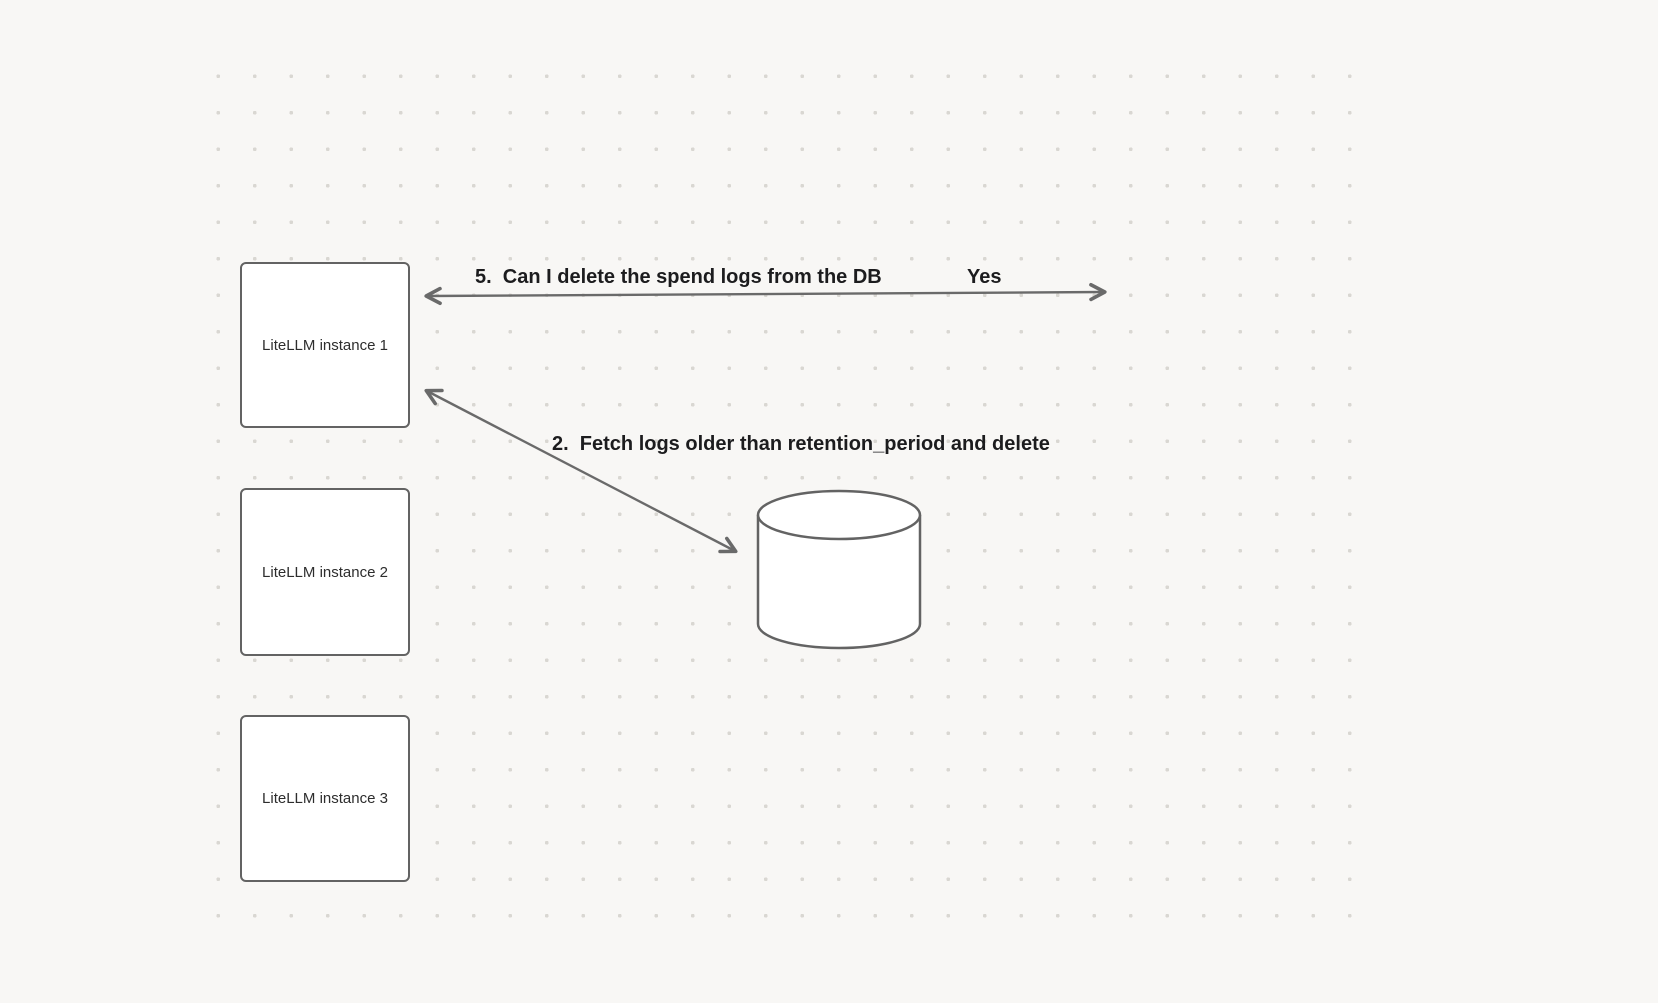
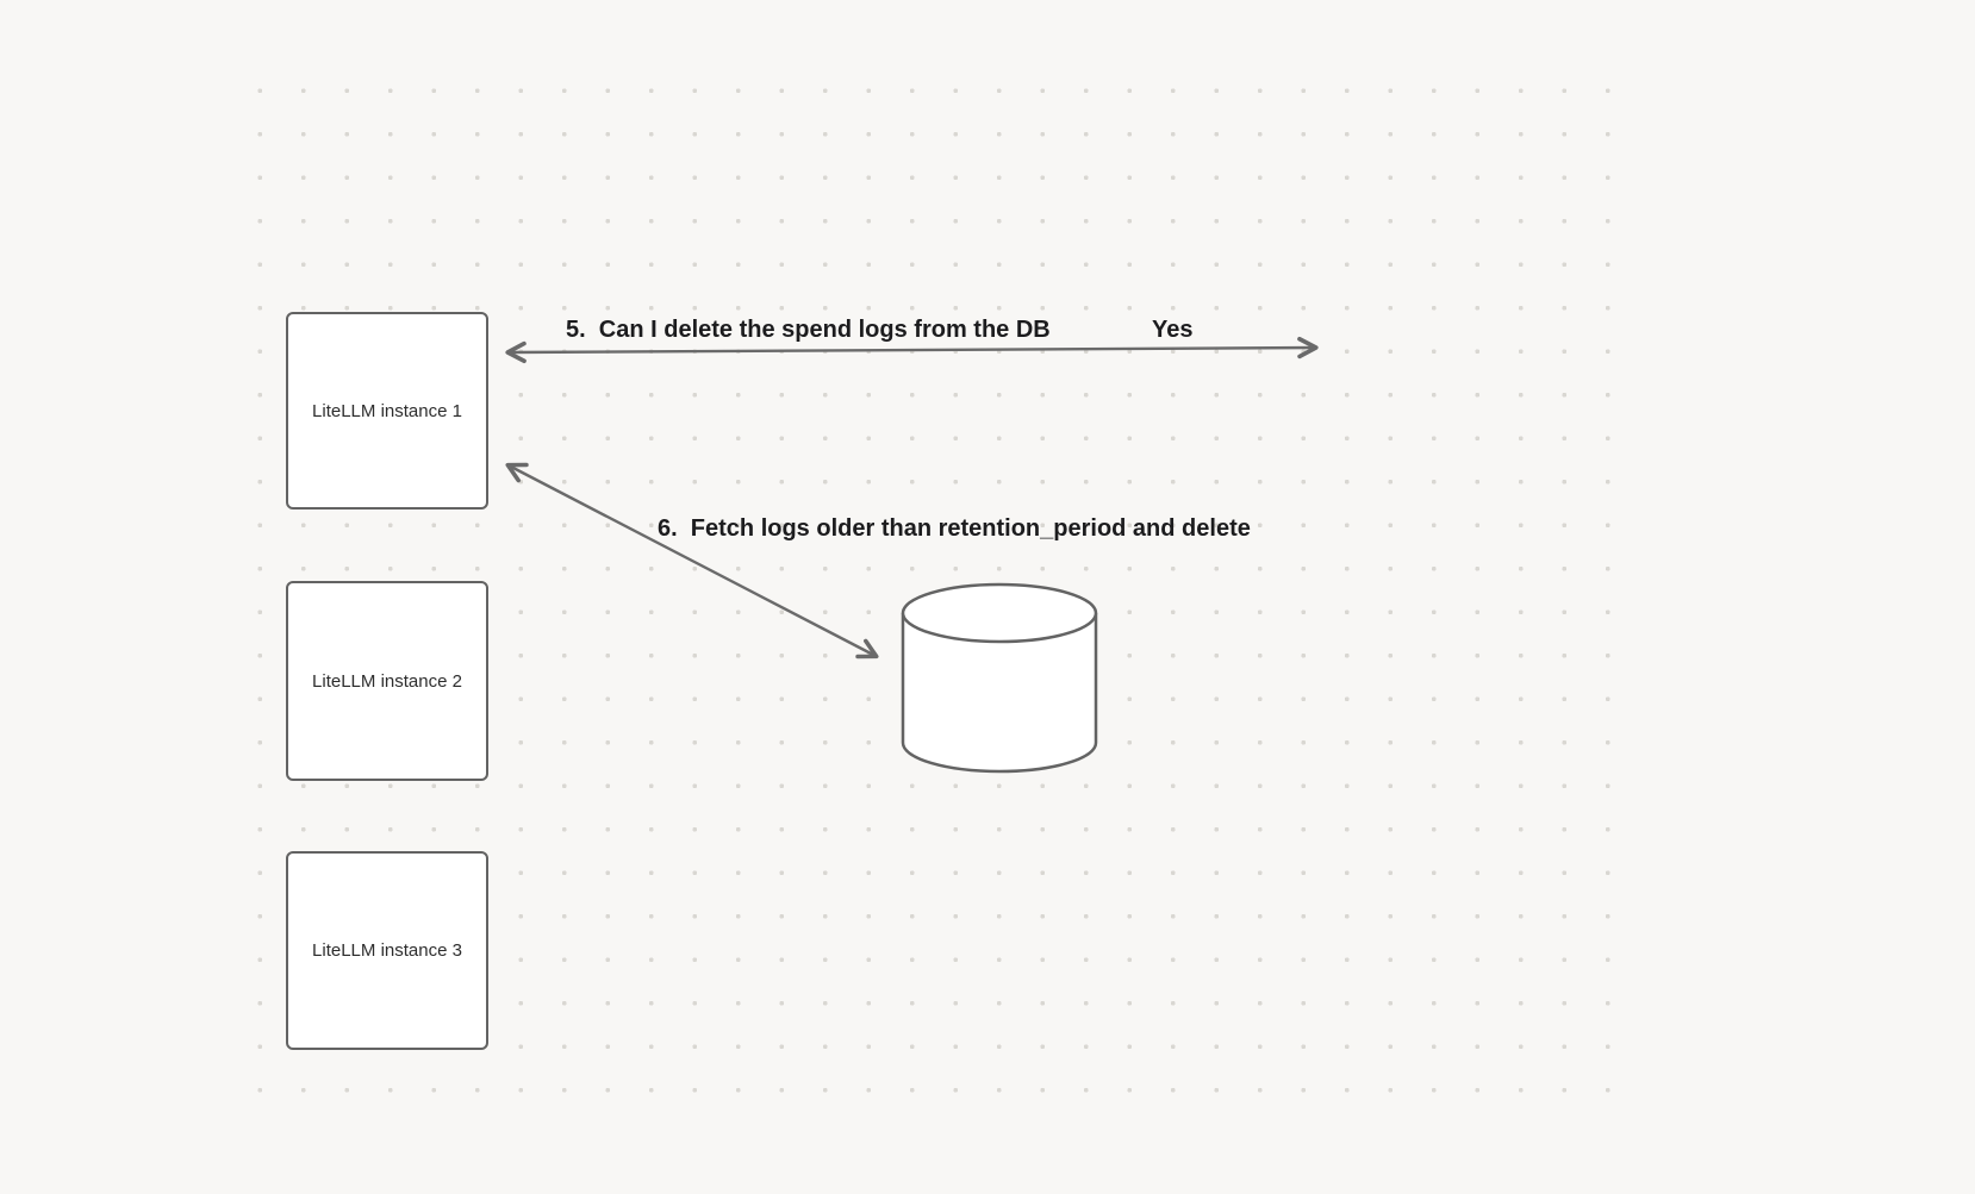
  LiteLLM instance 1
  LiteLLM instance 2
  LiteLLM instance 3
  5. Can I delete the spend logs from the DB
  Yes
- 2. Fetch logs older than retention_period and delete
+ 6. Fetch logs older than retention_period and delete
